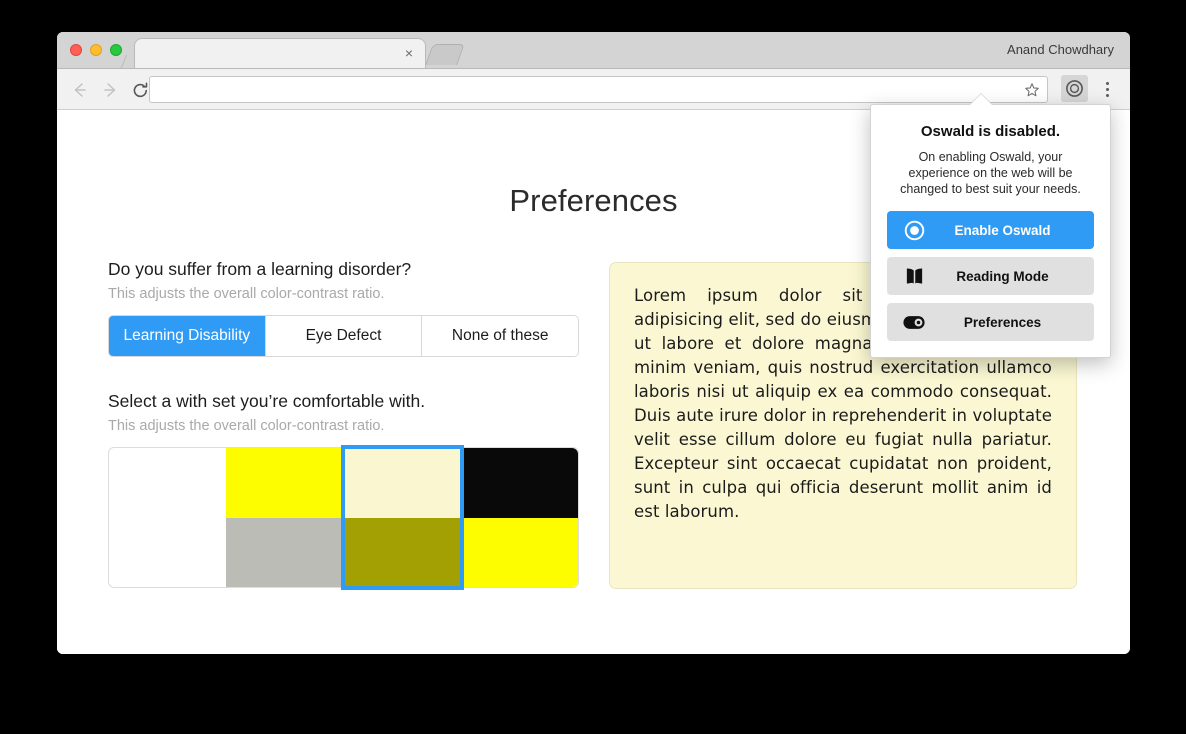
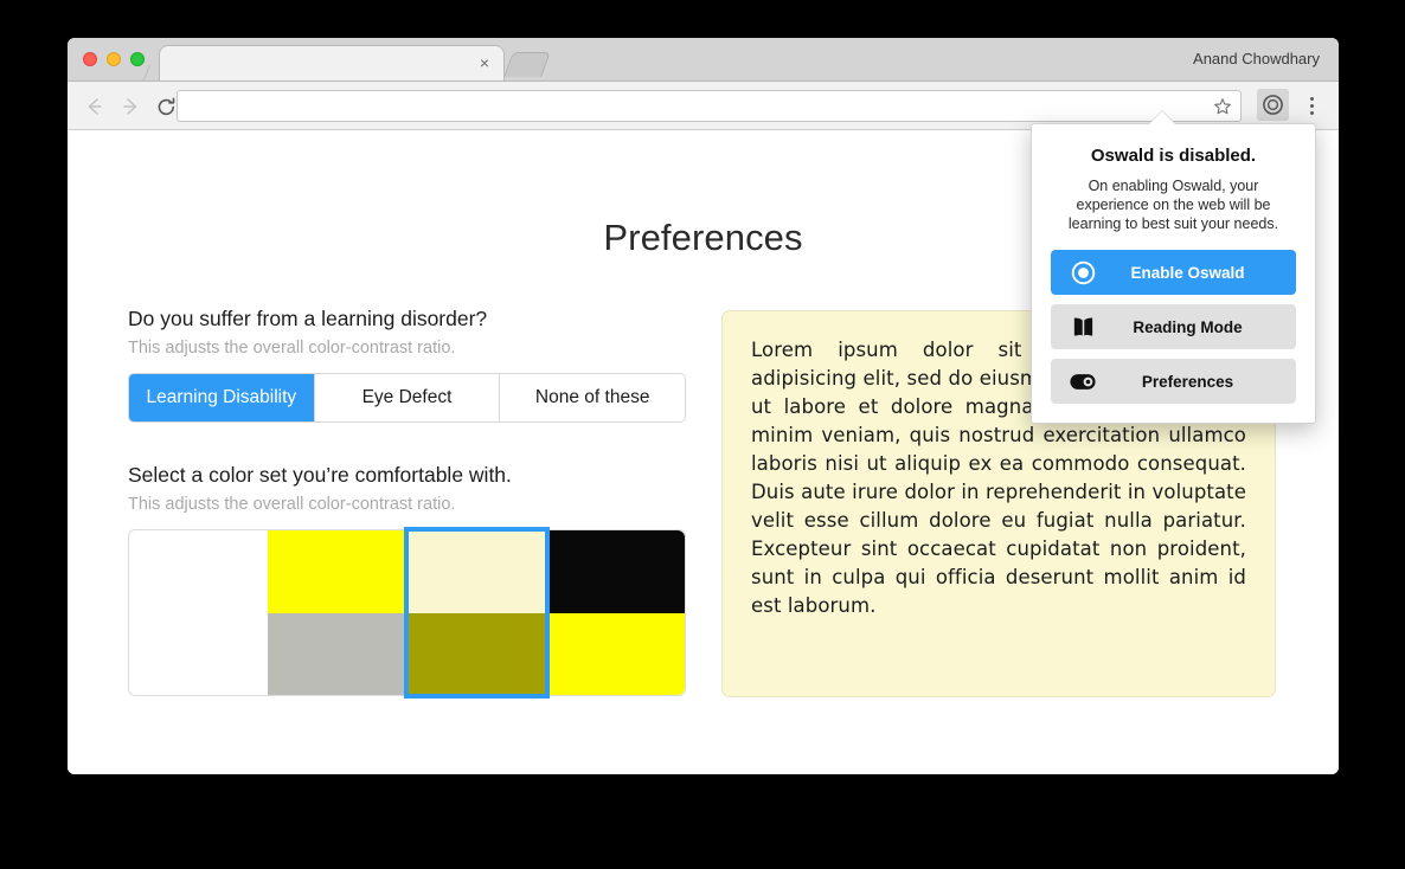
  ×
  Anand Chowdhary
  Preferences
  Do you suffer from a learning disorder?
  This adjusts the overall color-contrast ratio.
  Learning Disability
  Eye Defect
  None of these
- Select a with set you’re comfortable with.
+ Select a color set you’re comfortable with.
  This adjusts the overall color-contrast ratio.
  Lorem ipsum dolor sit adipisicing elit, sed do eiusm ut labore et dolore magna minim veniam, quis nostrud exercitation ullamco laboris nisi ut aliquip ex ea commodo consequat. Duis aute irure dolor in reprehenderit in voluptate velit esse cillum dolore eu fugiat nulla pariatur. Excepteur sint occaecat cupidatat non proident, sunt in culpa qui officia deserunt mollit anim id est laborum.
  Oswald is disabled.
- On enabling Oswald, your experience on the web will be changed to best suit your needs.
+ On enabling Oswald, your experience on the web will be learning to best suit your needs.
  Enable Oswald
  Reading Mode
  Preferences
